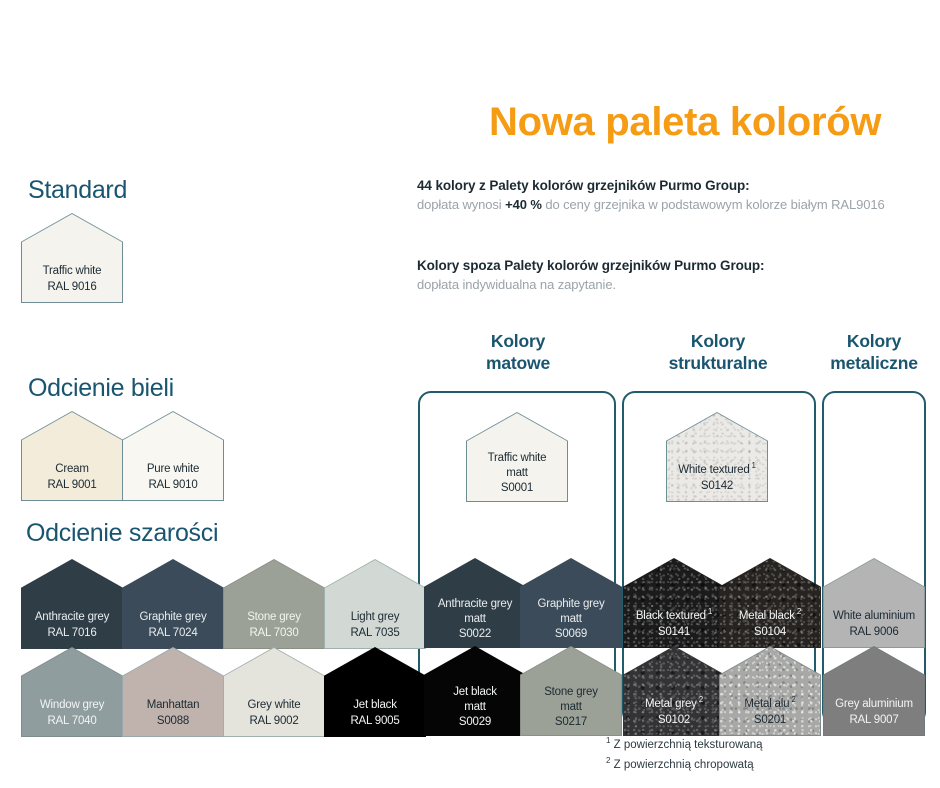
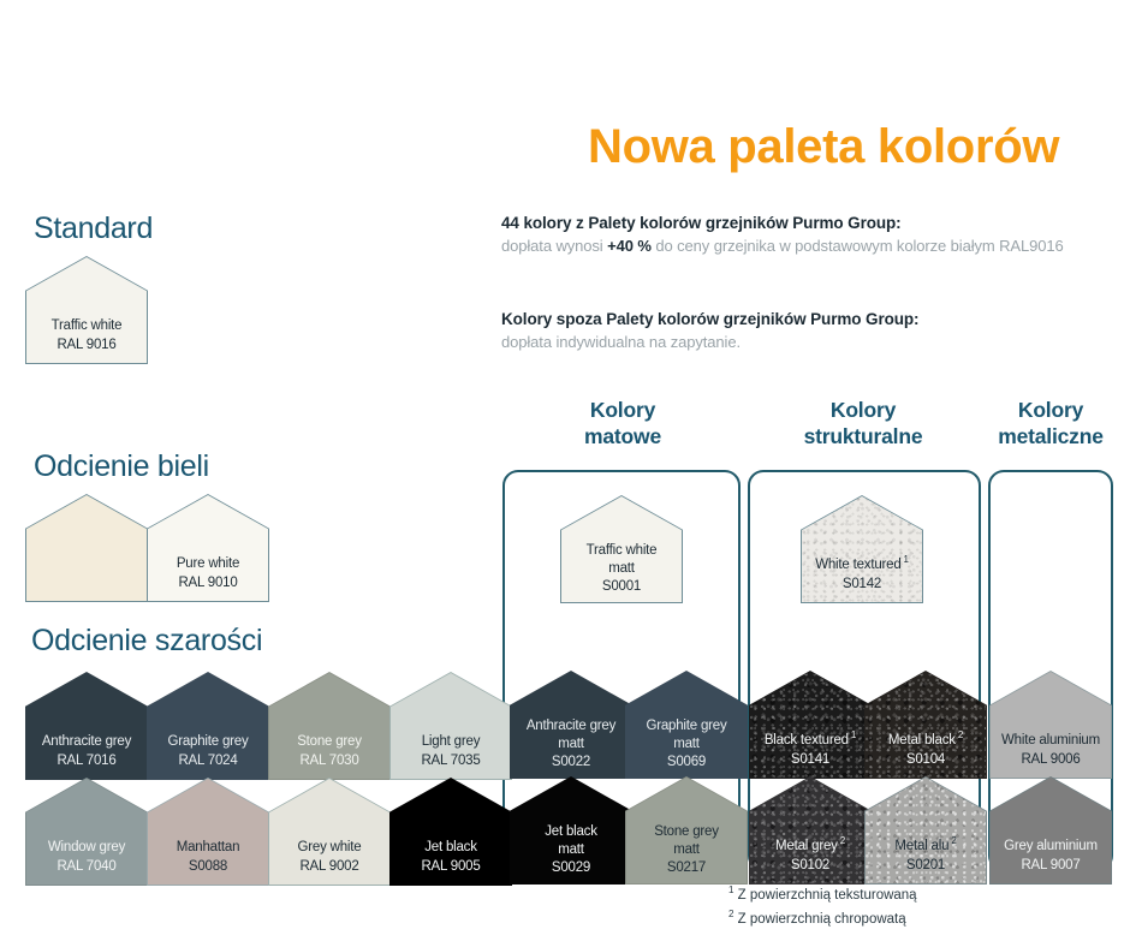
  Nowa paleta kolorów
  44 kolory z Palety kolorów grzejników Purmo Group:
  dopłata wynosi +40 % do ceny grzejnika w podstawowym kolorze białym RAL9016
  Kolory spoza Palety kolorów grzejników Purmo Group:
  dopłata indywidualna na zapytanie.
  Standard
  Odcienie bieli
  Odcienie szarości
  Kolory
  matowe
  Kolory
  strukturalne
  Kolory
  metaliczne
  Traffic white
  RAL 9016
- Cream
- RAL 9001
  Pure white
  RAL 9010
  Anthracite grey
  RAL 7016
  Graphite grey
  RAL 7024
  Stone grey
  RAL 7030
  Light grey
  RAL 7035
  Window grey
  RAL 7040
  Manhattan
  S0088
  Grey white
  RAL 9002
  Jet black
  RAL 9005
  Traffic white
  matt
  S0001
  Anthracite grey
  matt
  S0022
  Graphite grey
  matt
  S0069
  Jet black
  matt
  S0029
  Stone grey
  matt
  S0217
  White textured 1
  S0142
  Black textured 1
  S0141
  Metal black 2
  S0104
  Metal grey 2
  S0102
  Metal alu 2
  S0201
  White aluminium
  RAL 9006
  Grey aluminium
  RAL 9007
  1 Z powierzchnią teksturowaną
  2 Z powierzchnią chropowatą
